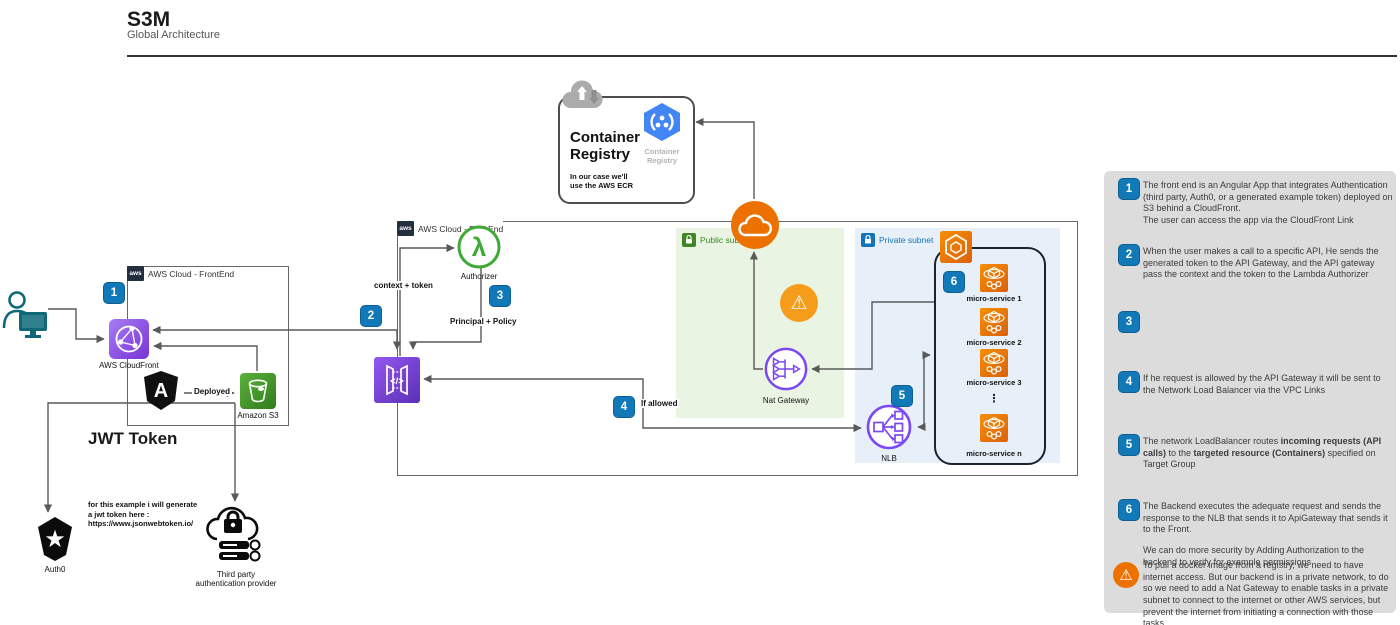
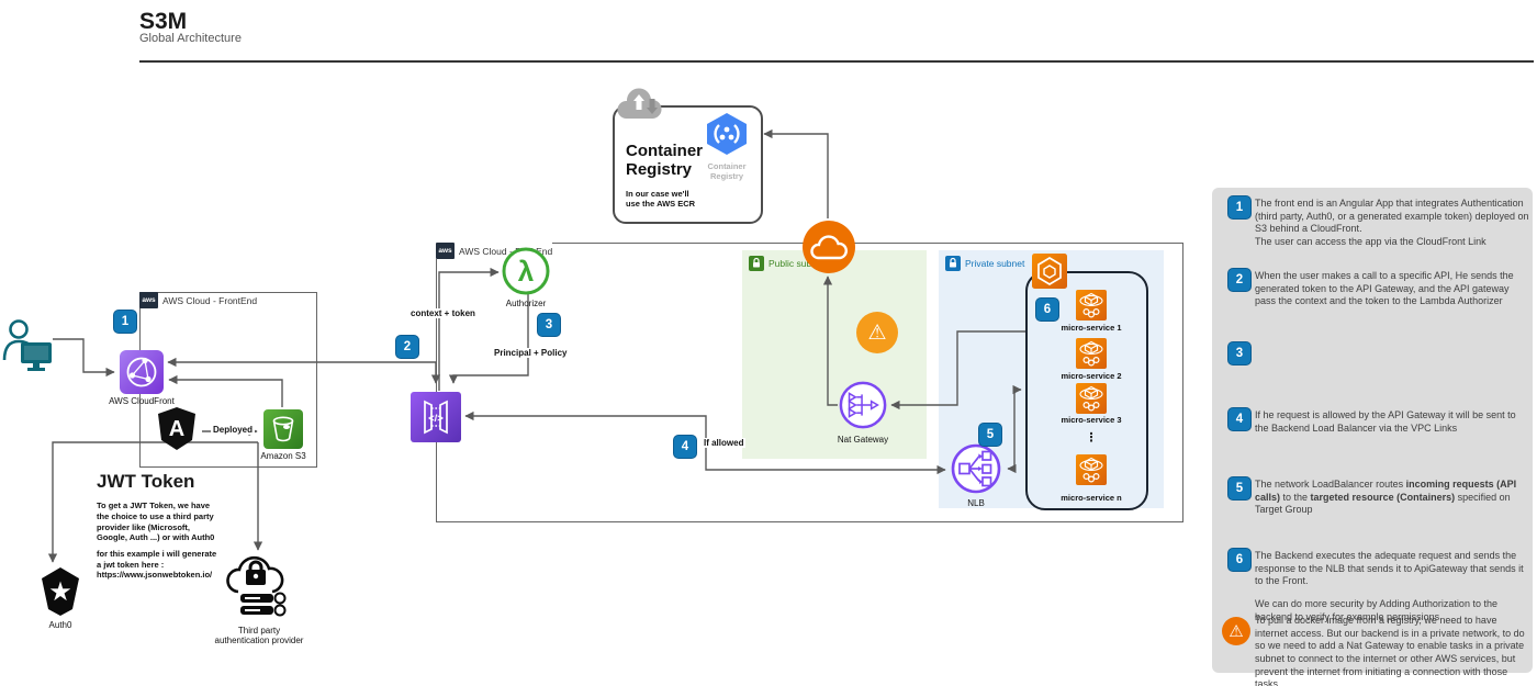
  S3M
  Global Architecture
  AWS Cloud - FrontEnd
  1
  AWS CloudFront
  A
  Deployed
  Amazon S3
  JWT Token
+ To get a JWT Token, we have the choice to use a third party provider like (Microsoft, Google, Auth ...) or with Auth0
  for this example i will generate a jwt token here :
  https://www.jsonwebtoken.io/
  ★
  Auth0
  Third party
  authentication provider
  Container
  Registry
  In our case we'll
  use the AWS ECR
  Container
  Registry
  AWS Cloud -End
  λ
  Authorizer
  3
  2
  context + token
  Principal + Policy
  </>
  4
  If allowed
  ⚠
  Nat Gateway
  Private subnet
  NLB
  5
  6
  micro-service 1
  micro-service 2
  micro-service 3
  ⋮
  micro-service n
  1
  The front end is an Angular App that integrates Authentication (third party, Auth0, or a generated example token) deployed on S3 behind a CloudFront.
  The user can access the app via the CloudFront Link
  2
  When the user makes a call to a specific API, He sends the generated token to the API Gateway, and the API gateway pass the context and the token to the Lambda Authorizer
  3
  4
- If he request is allowed by the API Gateway it will be sent to the Network Load Balancer via the VPC Links
+ If he request is allowed by the API Gateway it will be sent to the Backend Load Balancer via the VPC Links
  5
  The network LoadBalancer routes incoming requests (API calls) to the targeted resource (Containers) specified on Target Group
  6
  The Backend executes the adequate request and sends the response to the NLB that sends it to ApiGateway that sends it to the Front.
  We can do more security by Adding Authorization to the backend to verify for example permissions
  ⚠
  To pull a docker image from a registry, we need to have internet access. But our backend is in a private network, to do so we need to add a Nat Gateway to enable tasks in a private subnet to connect to the internet or other AWS services, but prevent the internet from initiating a connection with those tasks
